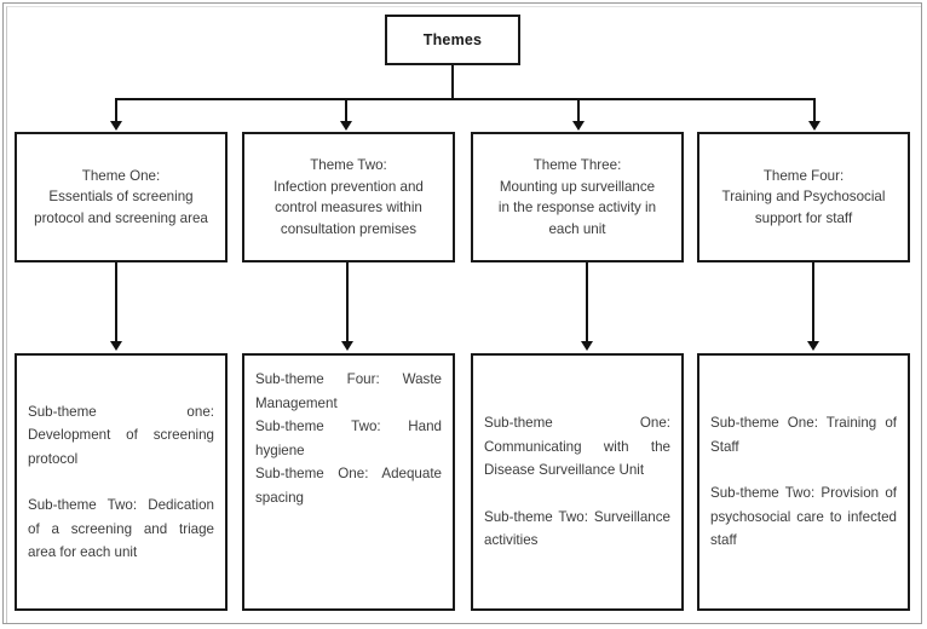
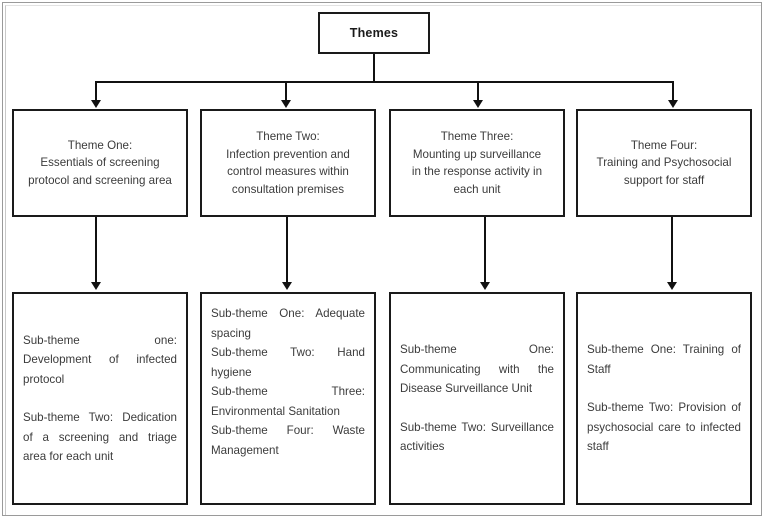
  Themes
  Theme One:
  Essentials of screening
  protocol and screening area
  Theme Two:
  Infection prevention and
  control measures within
  consultation premises
  Theme Three:
  Mounting up surveillance
  in the response activity in
  each unit
  Theme Four:
  Training and Psychosocial
  support for staff
- Sub-theme one: Development of screening protocol
+ Sub-theme one: Development of infected protocol
  Sub-theme Two: Dedication of a screening and triage area for each unit
- Sub-theme Four: Waste Management
+ Sub-theme One: Adequate spacing
  Sub-theme Two: Hand hygiene
+ Sub-theme Three: Environmental Sanitation
- Sub-theme One: Adequate spacing
+ Sub-theme Four: Waste Management
  Sub-theme One: Communicating with the Disease Surveillance Unit
  Sub-theme Two: Surveillance activities
  Sub-theme One: Training of Staff
  Sub-theme Two: Provision of psychosocial care to infected staff
